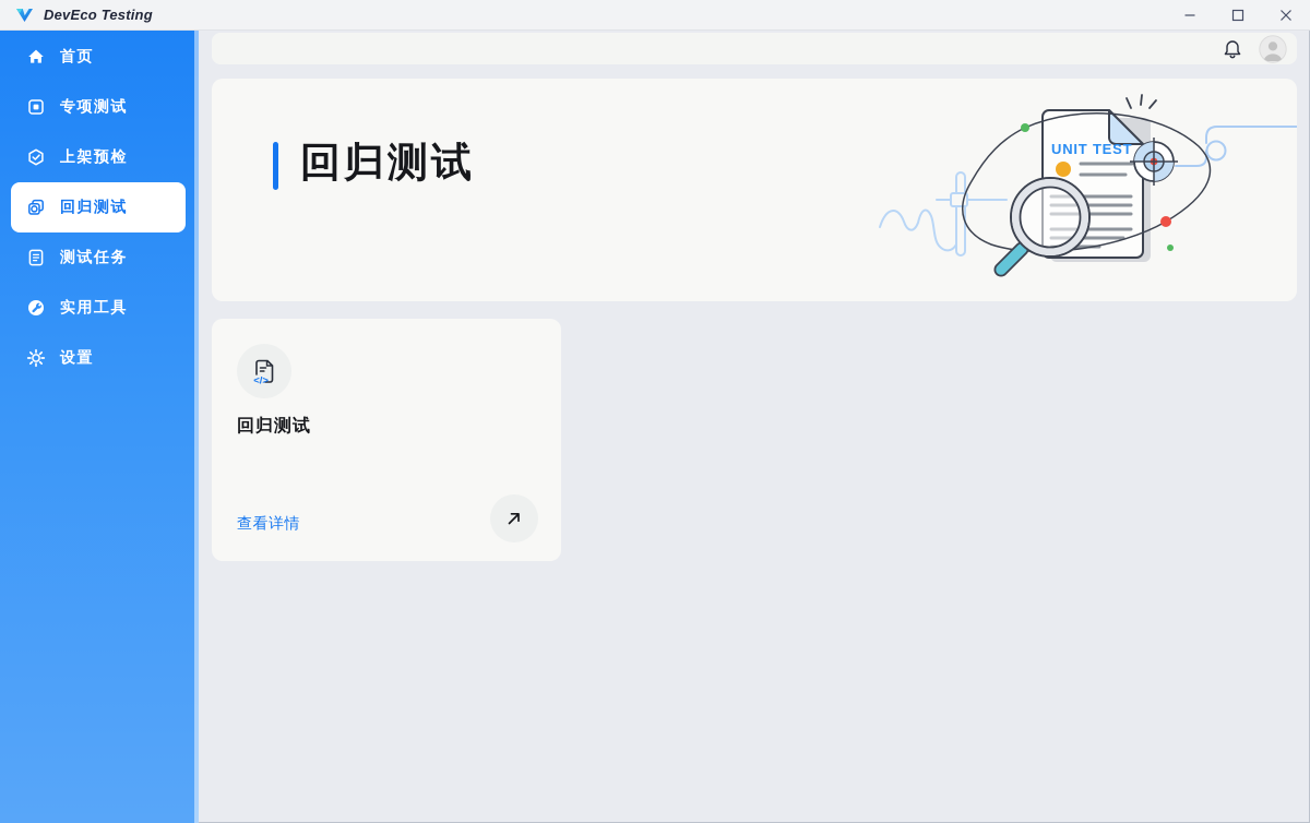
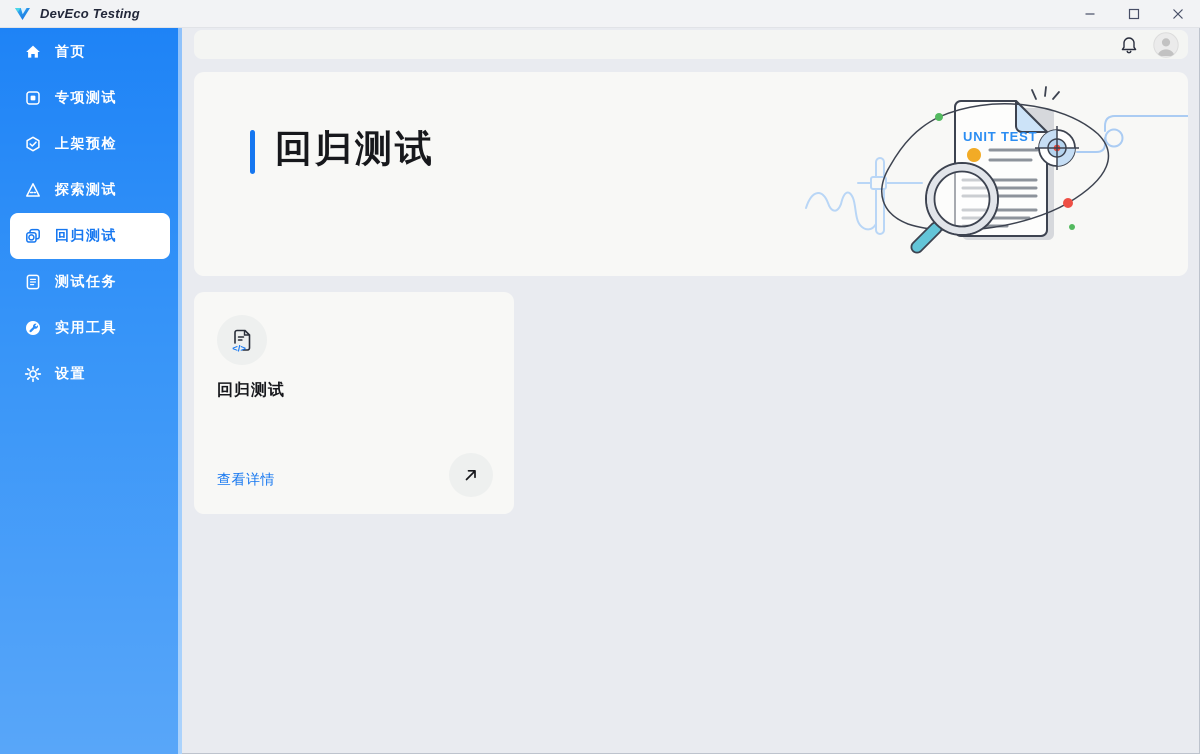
  DevEco Testing
  首页
  专项测试
  上架预检
+ 探索测试
  回归测试
  测试任务
  实用工具
  设置
  回归测试
  UNIT TEST
  </>
  回归测试
  查看详情
